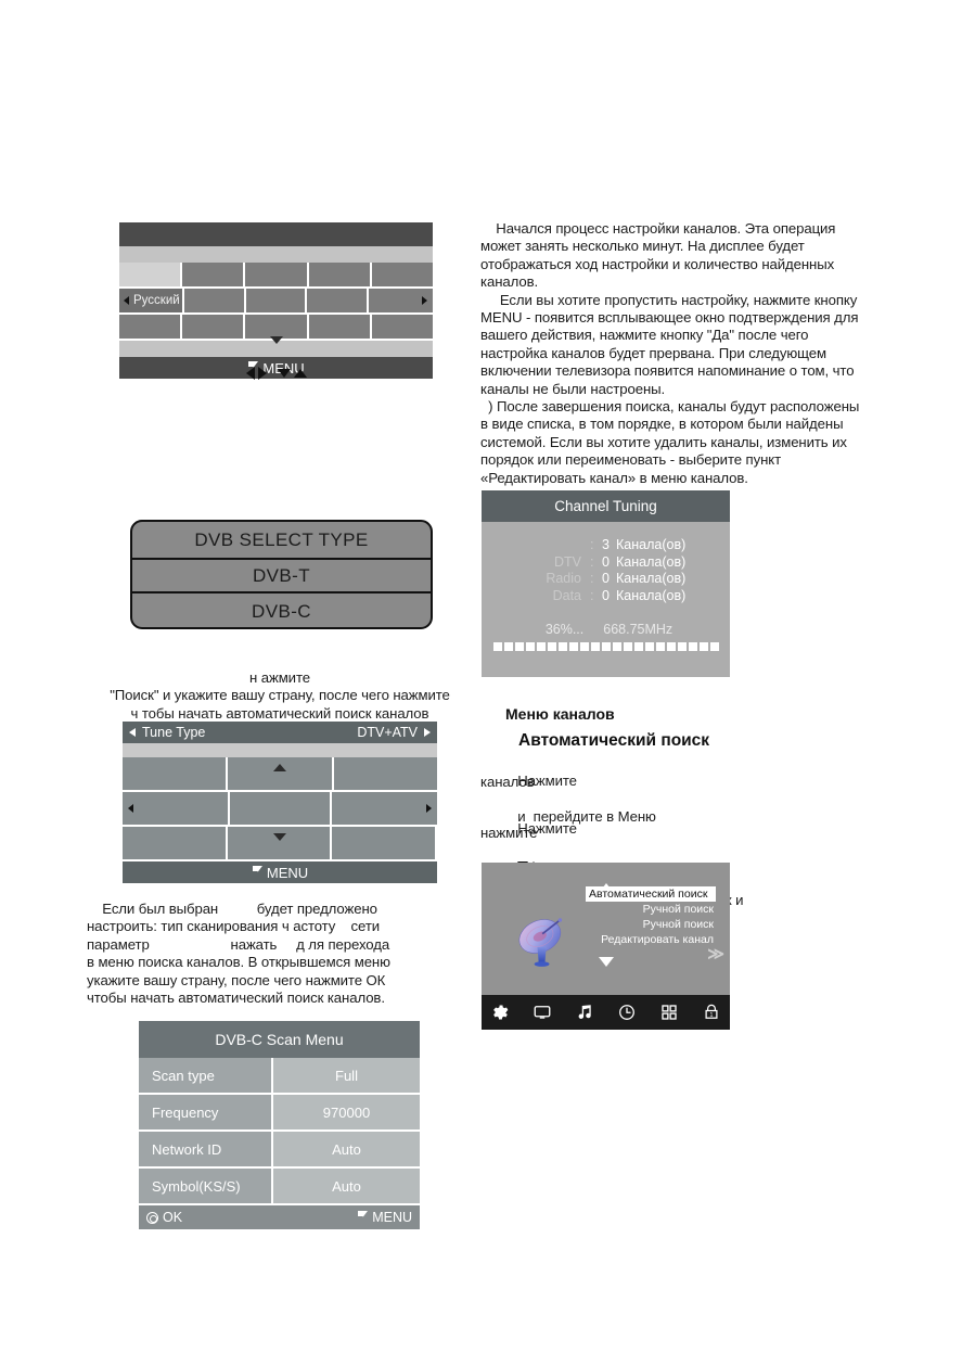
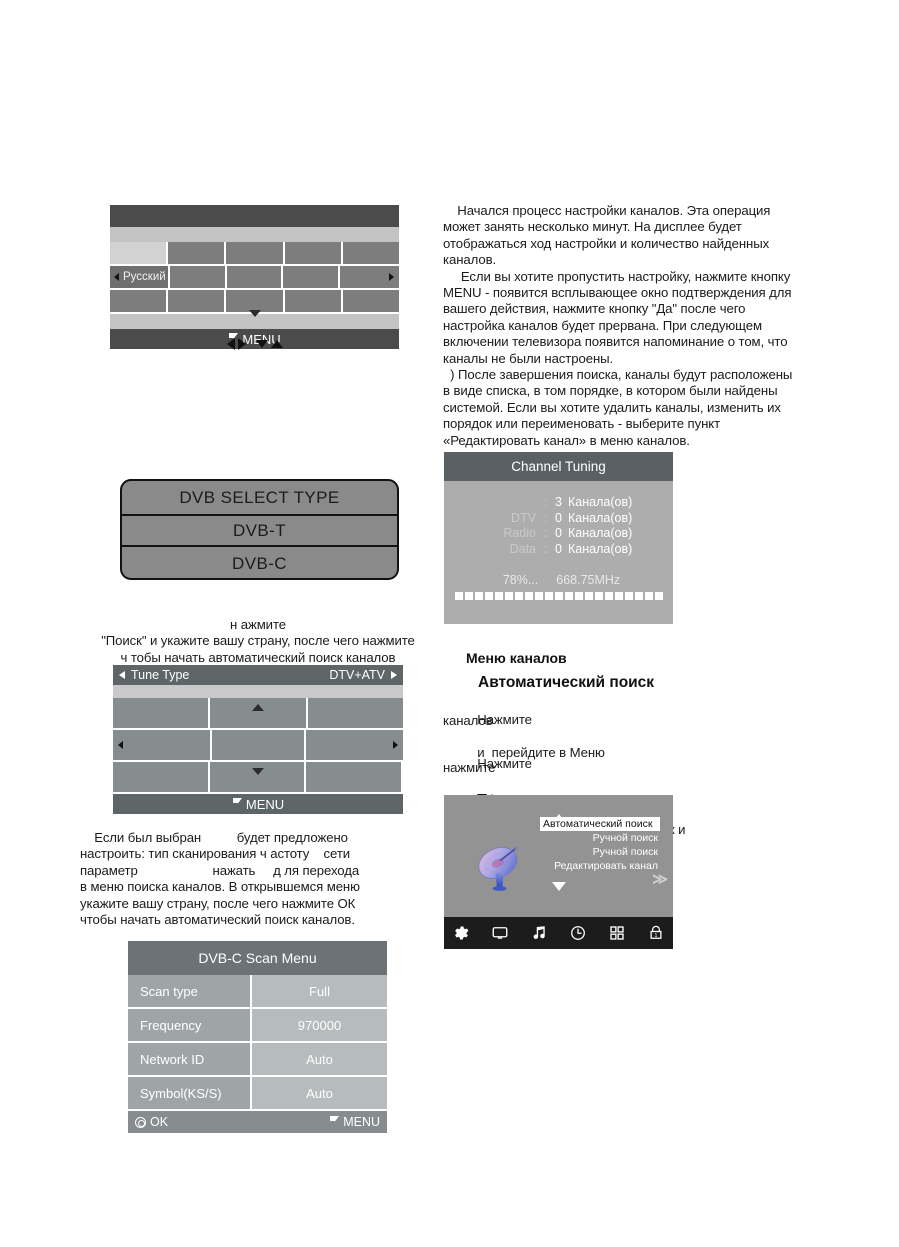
  Русский
  MENU
  DVB SELECT TYPE
  DVB-T
  DVB-C
  н ажмите
  "Поиск" и укажите вашу страну, после чего нажмите
  ч тобы начать автоматический поиск каналов
  Tune Type
  DTV+ATV
  MENU
  Если был выбран будет предложено
  настроить: тип сканирования ч астоту сети
  параметр нажать д ля перехода
  в меню поиска каналов. В открывшемся меню
  укажите вашу страну, после чего нажмите ОК
  чтобы начать автоматический поиск каналов.
  DVB-C Scan Menu
  Scan type
  Full
  Frequency
  970000
  Network ID
  Auto
  Symbol(KS/S)
  Auto
  OK
  MENU
  Начался процесс настройки каналов. Эта операция
  может занять несколько минут. На дисплее будет
  отображаться ход настройки и количество найденных
  каналов.
  Если вы хотите пропустить настройку, нажмите кнопку
  MENU - появится всплывающее окно подтверждения для
  вашего действия, нажмите кнопку "Да" после чего
  настройка каналов будет прервана. При следующем
  включении телевизора появится напоминание о том, что
  каналы не были настроены.
  ) После завершения поиска, каналы будут расположены
  в виде списка, в том порядке, в котором были найдены
  системой. Если вы хотите удалить каналы, изменить их
  порядок или переименовать - выберите пункт
  «Редактировать канал» в меню каналов.
  Channel Tuning
  :
  3
  Канала(ов)
  DTV
  :
  0
  Канала(ов)
  Radio
  :
  0
  Канала(ов)
  Data
  :
  0
  Канала(ов)
- 36%...
+ 78%...
  668.75MHz
  Меню каналов
  Автоматический поиск
  Нажмите и перейдите в Меню
  каналов
  нажмите
  Автоматический поиск
  Ручной поиск
  Ручной поиск
  Редактировать канал
  ≫
